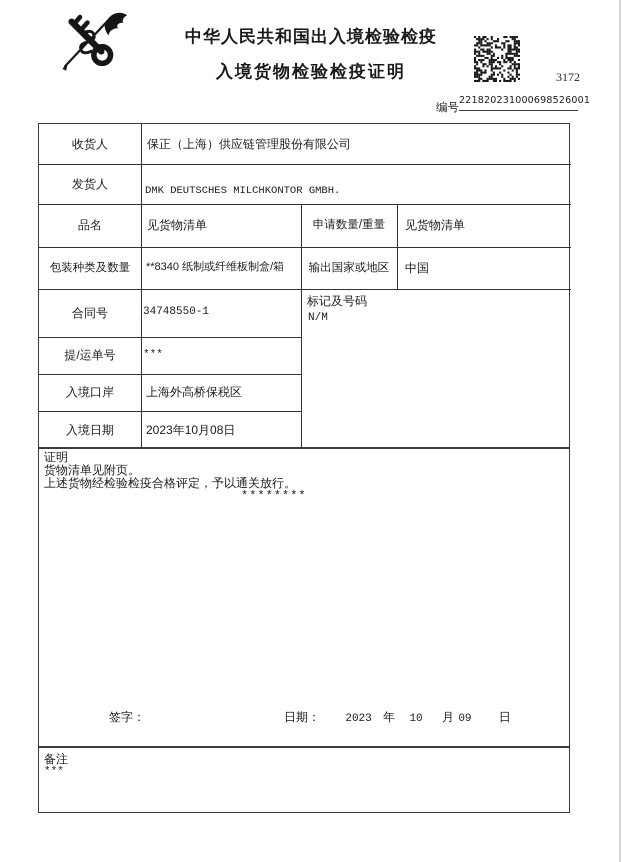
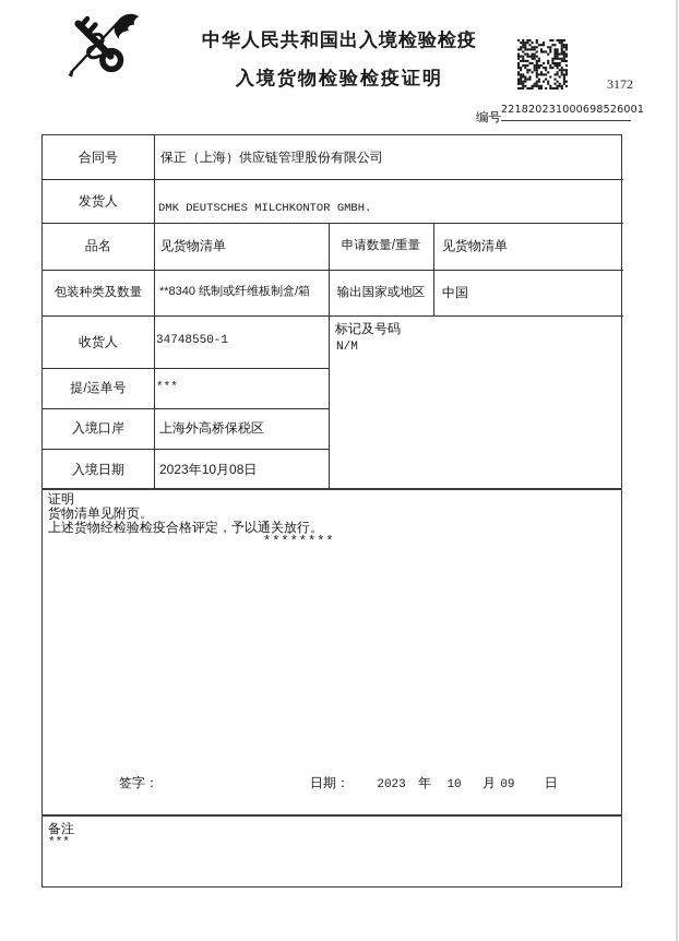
  中华人民共和国出入境检验检疫
  入境货物检验检疫证明
  3172
  编号
  221820231000698526001
- 收货人
+ 合同号
  保正（上海）供应链管理股份有限公司
  发货人
  DMK DEUTSCHES MILCHKONTOR GMBH.
  品名
  见货物清单
  申请数量/重量
  见货物清单
  包装种类及数量
  **8340 纸制或纤维板制盒/箱
  输出国家或地区
  中国
- 合同号
+ 收货人
  34748550-1
  标记及号码
  N/M
  提/运单号
  ***
  入境口岸
  上海外高桥保税区
  入境日期
  2023年10月08日
  证明
  货物清单见附页。
  上述货物经检验检疫合格评定，予以通关放行。
  ********
  签字：
  日期： 2023 年 10 月 09 日
  备注
  ***
